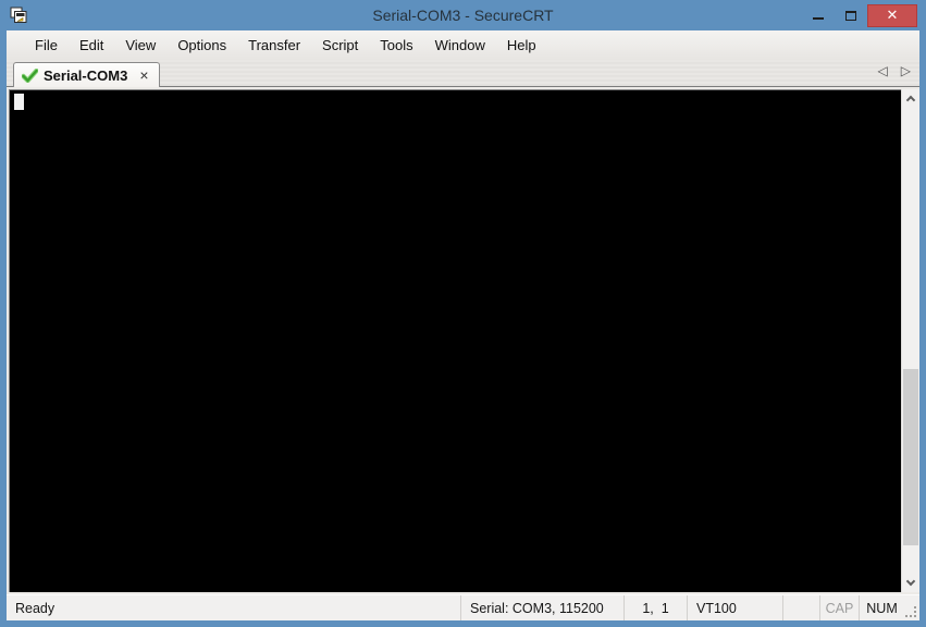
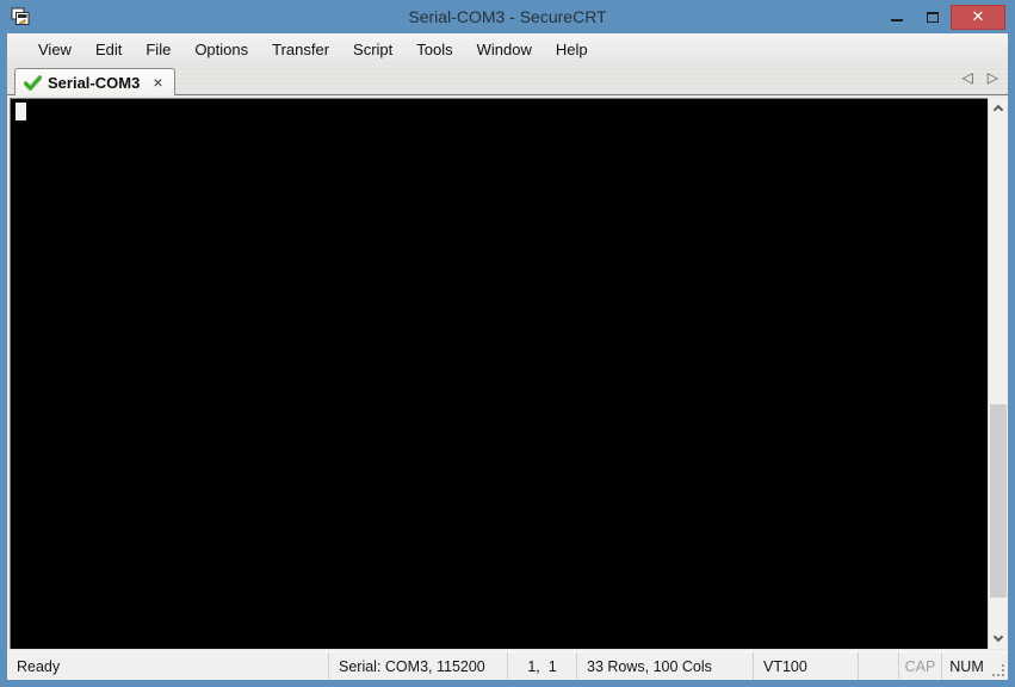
  Serial-COM3 - SecureCRT
  ✕
- File
+ View
  Edit
- View
+ File
  Options
  Transfer
  Script
  Tools
  Window
  Help
  Serial-COM3
  ×
  ◁
  ▷
  Ready
  Serial: COM3, 115200
  1, 1
+ 33 Rows, 100 Cols
  VT100
  CAP
  NUM
